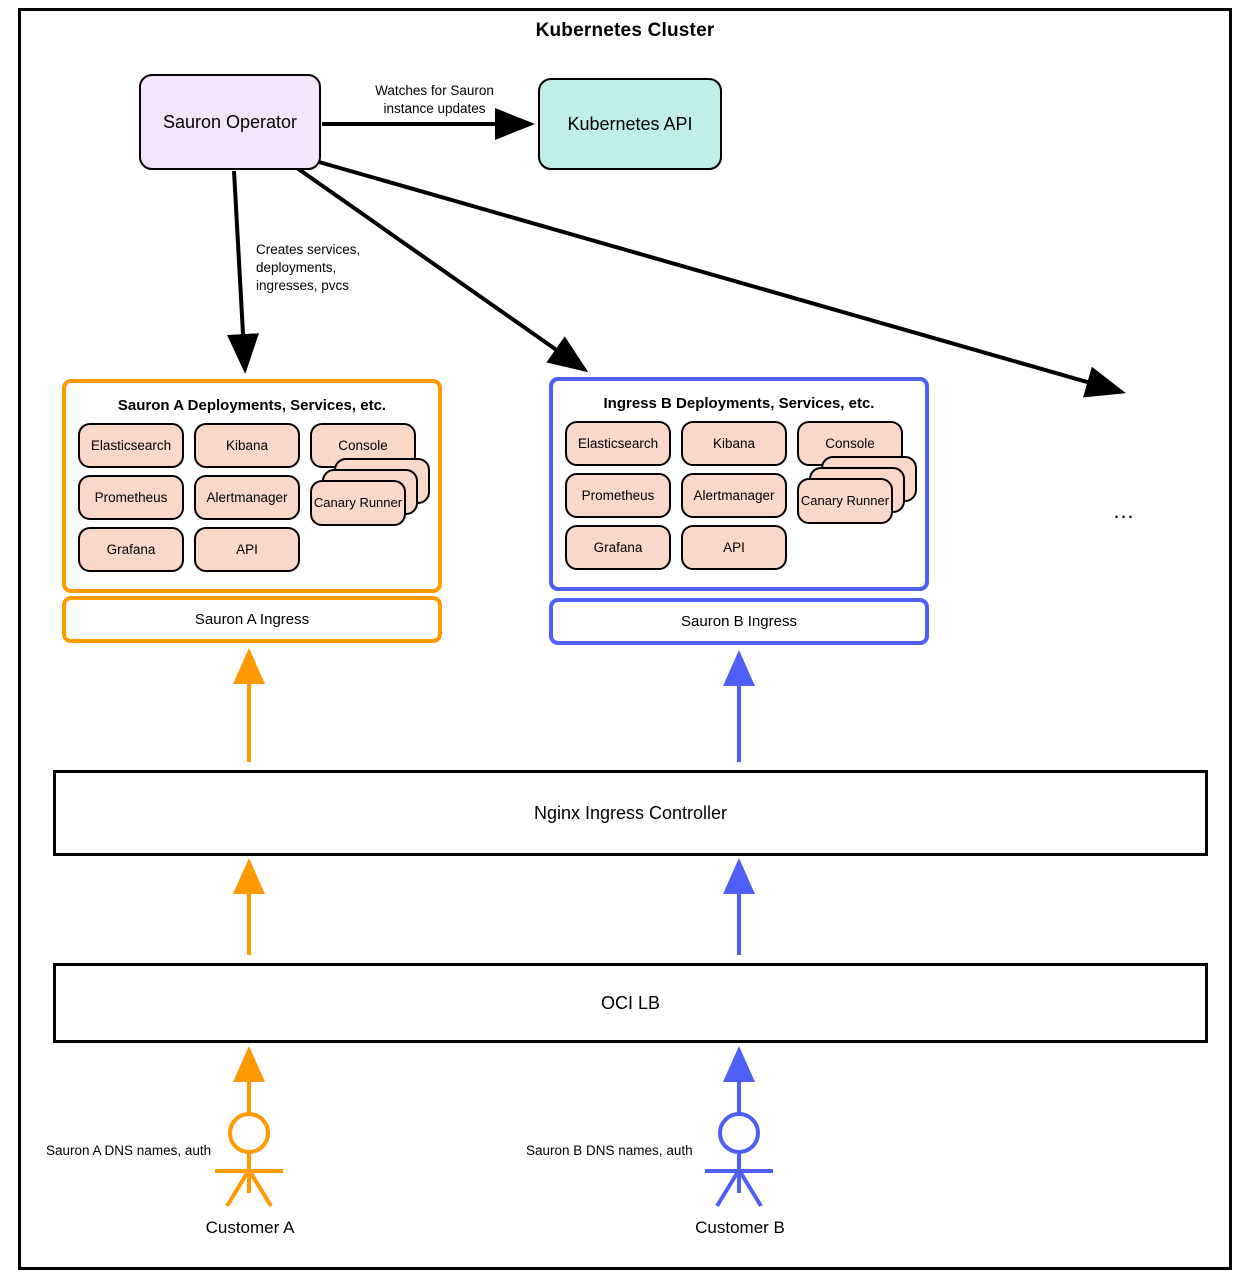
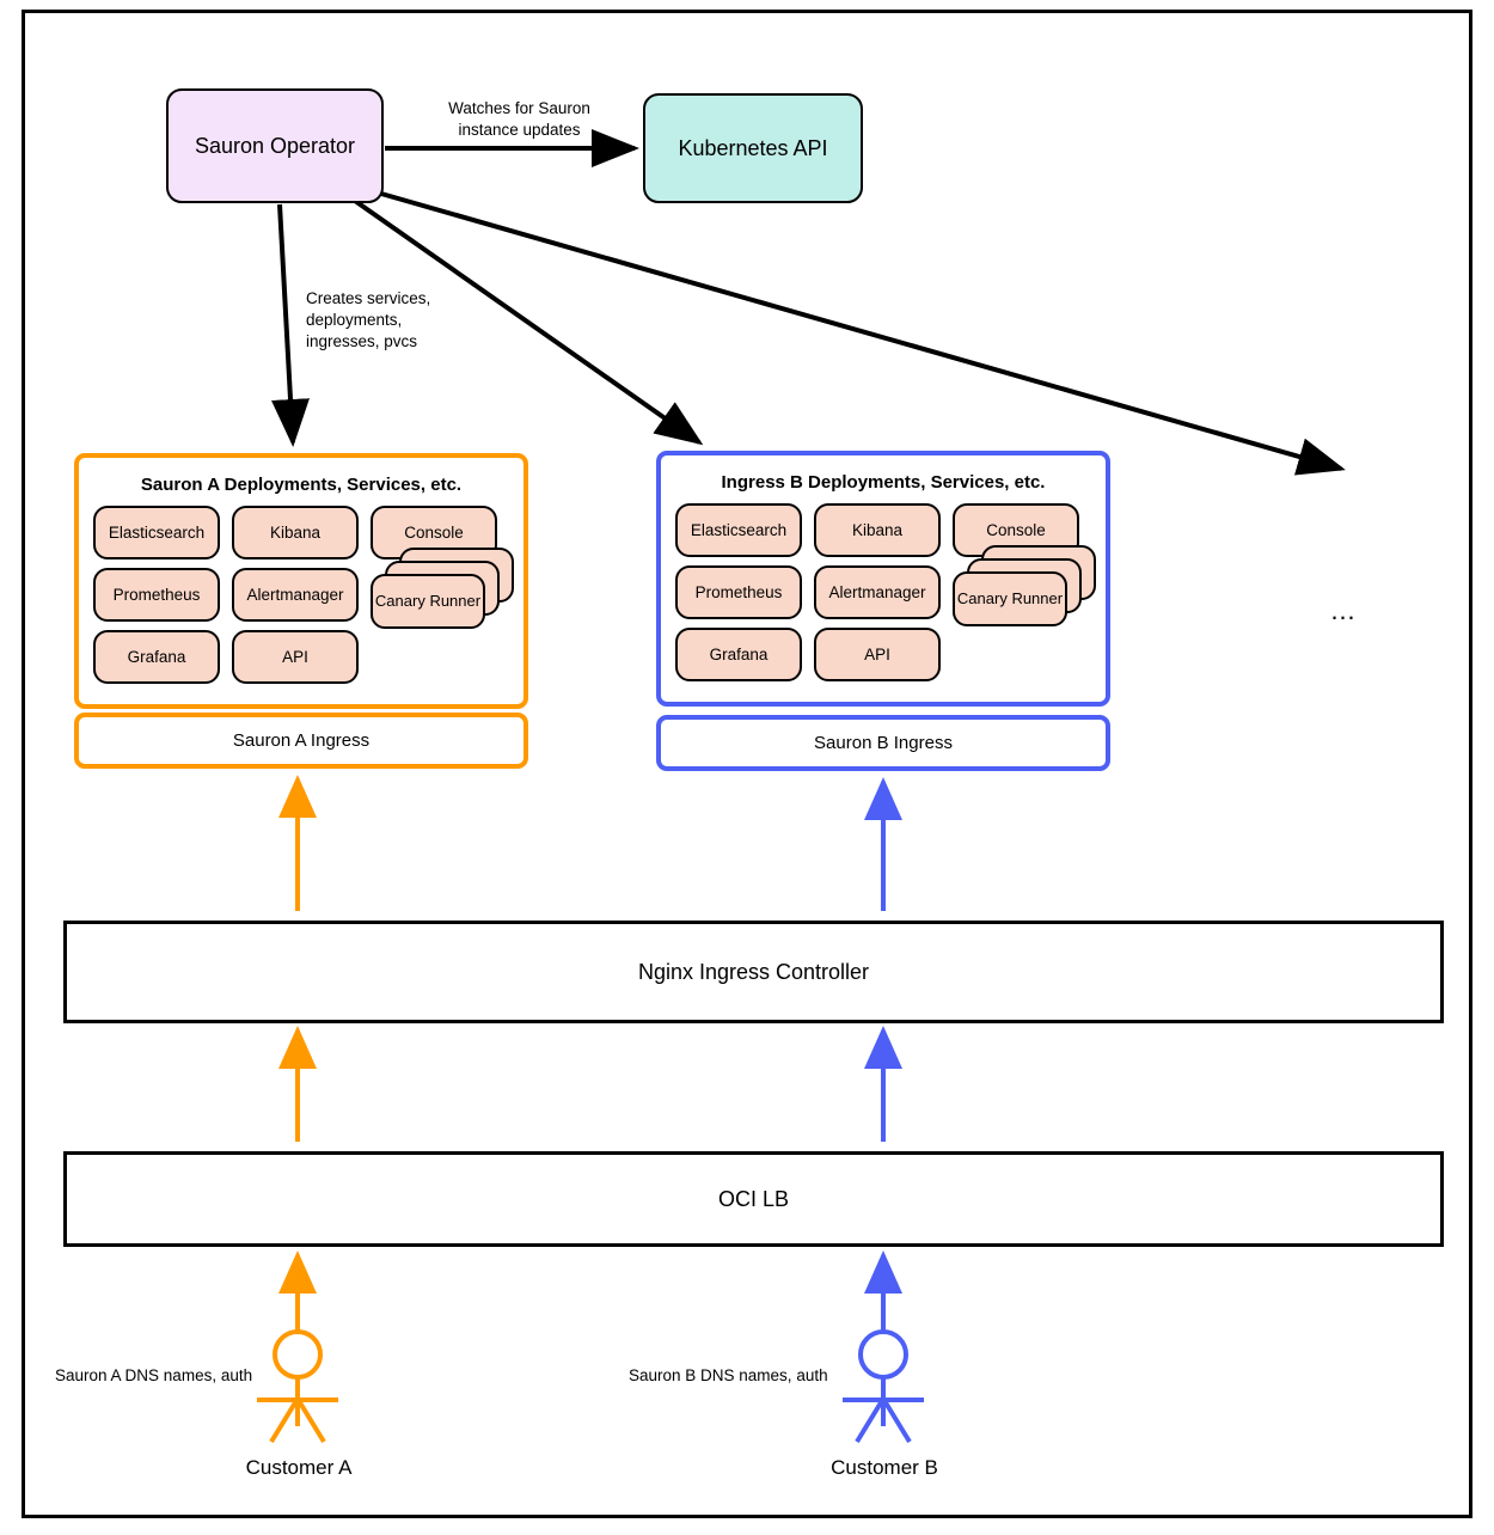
- Kubernetes Cluster
  Sauron Operator
  Kubernetes API
  Watches for Sauron
  instance updates
  Creates services,
  deployments,
  ingresses, pvcs
  Sauron A Deployments, Services, etc.
  Elasticsearch
  Kibana
  Console
  Prometheus
  Alertmanager
  Canary Runner
  Grafana
  API
  Sauron A Ingress
  Ingress B Deployments, Services, etc.
  Elasticsearch
  Kibana
  Console
  Prometheus
  Alertmanager
  Canary Runner
  Grafana
  API
  Sauron B Ingress
  …
  Nginx Ingress Controller
  OCI LB
  Sauron A DNS names, auth
  Sauron B DNS names, auth
  Customer A
  Customer B
